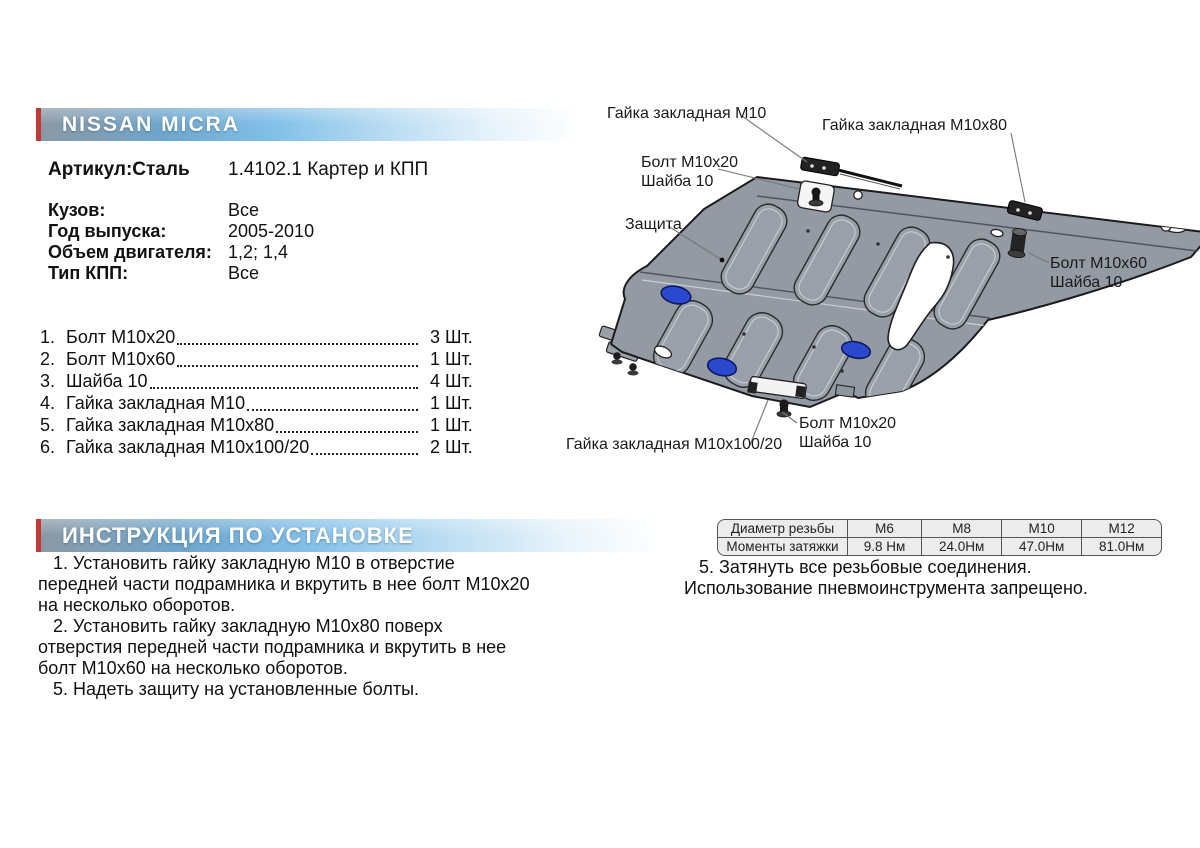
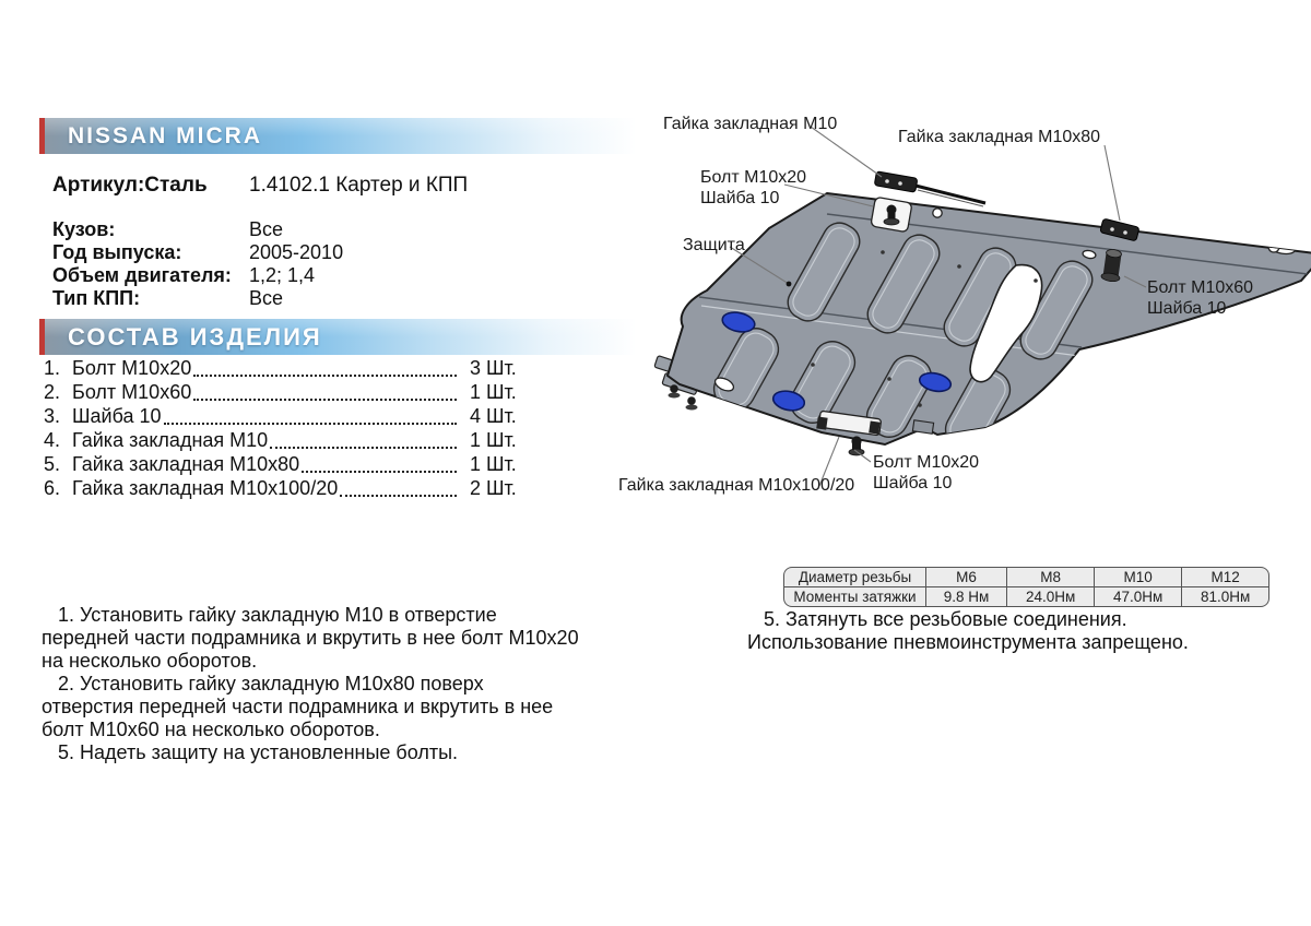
  Гайка закладная М10
  Гайка закладная М10х80
  Болт М10х20
  Шайба 10
  Защита
  Болт М10х60
  Шайба 10
  Гайка закладная М10х100/20
  Болт М10х20
  Шайба 10
  NISSAN MICRA
  Артикул:Сталь
  1.4102.1 Картер и КПП
  Кузов:
  Все
  Год выпуска:
  2005-2010
  Объем двигателя:
  1,2; 1,4
  Тип КПП:
  Все
+ СОСТАВ ИЗДЕЛИЯ
  1.
  Болт М10х20
  3 Шт.
  2.
  Болт М10х60
  1 Шт.
  3.
  Шайба 10
  4 Шт.
  4.
  Гайка закладная М10
  1 Шт.
  5.
  Гайка закладная М10х80
  1 Шт.
  6.
  Гайка закладная М10х100/20
  2 Шт.
- ИНСТРУКЦИЯ ПО УСТАНОВКЕ
  1. Установить гайку закладную М10 в отверстие
  передней части подрамника и вкрутить в нее болт М10х20
  на несколько оборотов.
  2. Установить гайку закладную М10х80 поверх
  отверстия передней части подрамника и вкрутить в нее
  болт М10х60 на несколько оборотов.
  5. Надеть защиту на установленные болты.
  Диаметр резьбы	М6	М8	М10	М12
  Моменты затяжки	9.8 Нм	24.0Нм	47.0Нм	81.0Нм
  5. Затянуть все резьбовые соединения.
  Использование пневмоинструмента запрещено.
